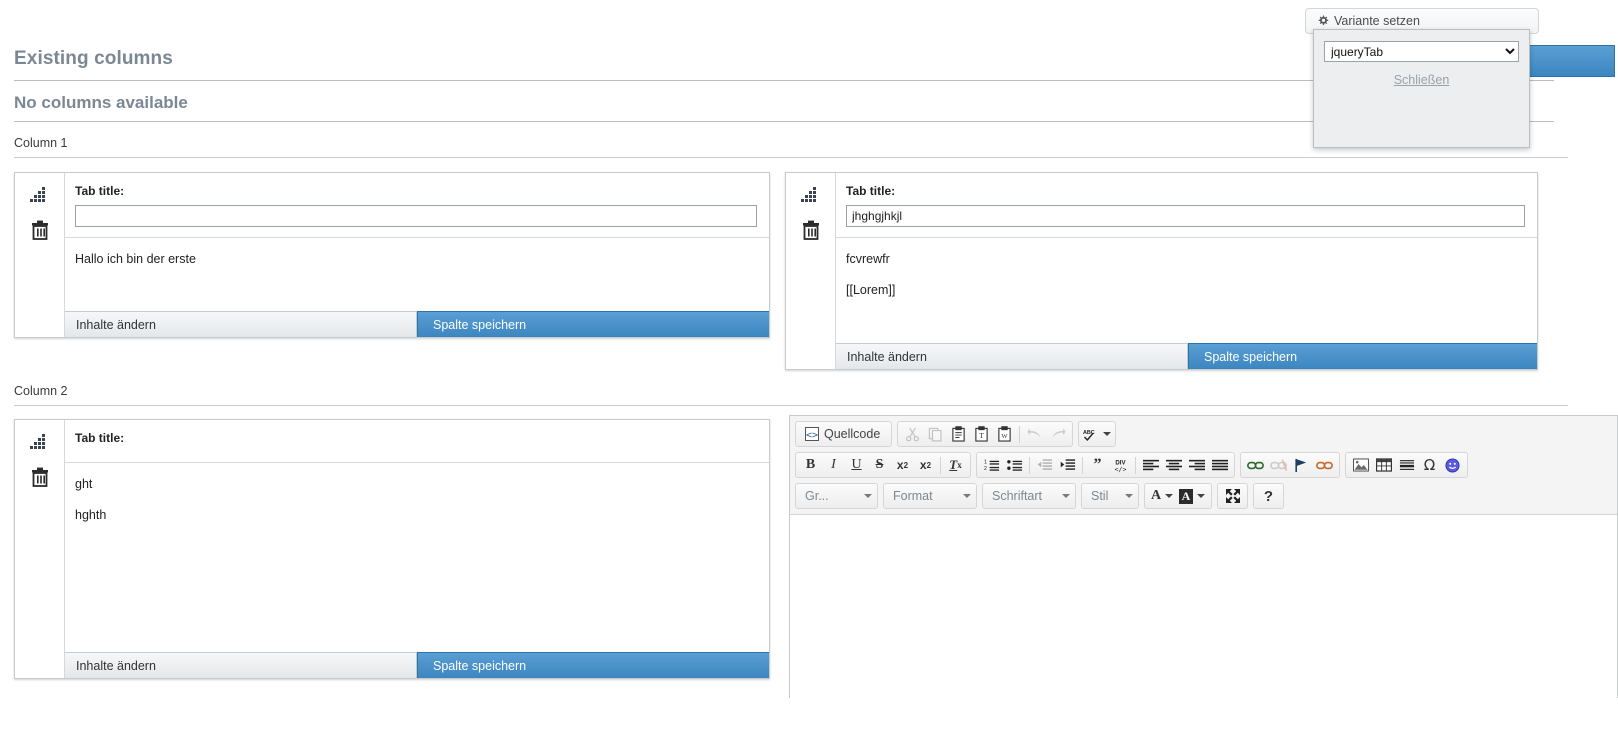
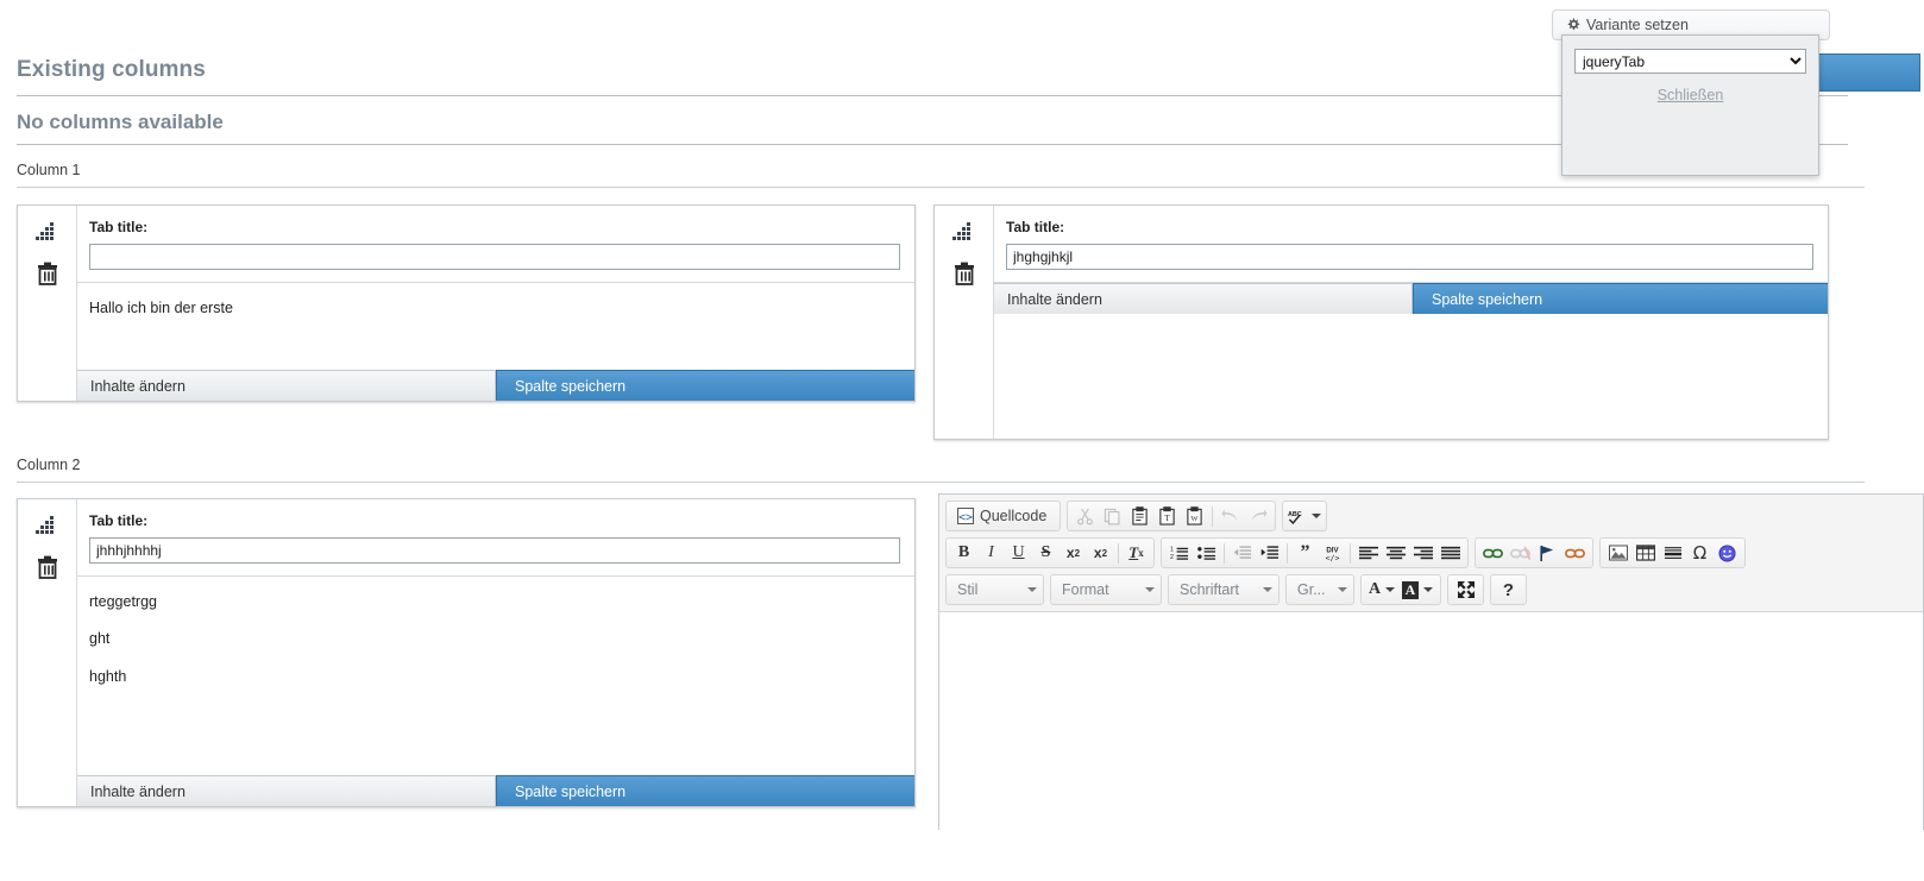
  Existing columns
  No columns available
  Column 1
  Tab title:
  Hallo ich bin der erste
  Inhalte ändern
  Spalte speichern
  Tab title:
  jhghgjhkjl
- fcvrewfr
- [[Lorem]]
  Inhalte ändern
  Spalte speichern
  Column 2
  Tab title:
+ jhhhjhhhhj
+ rteggetrgg
  ght
  hghth
  Inhalte ändern
  Spalte speichern
  <>
  Quellcode
  T
  B
  I
  U
  S
  x
  2
  x
  2
  T
  x
  ”
  </>
  Ω
- Gr...
+ Stil
  Format
  Schriftart
- Stil
+ Gr...
  A
  A
  ?
  Variante setzen
  jqueryTab
  Schließen
